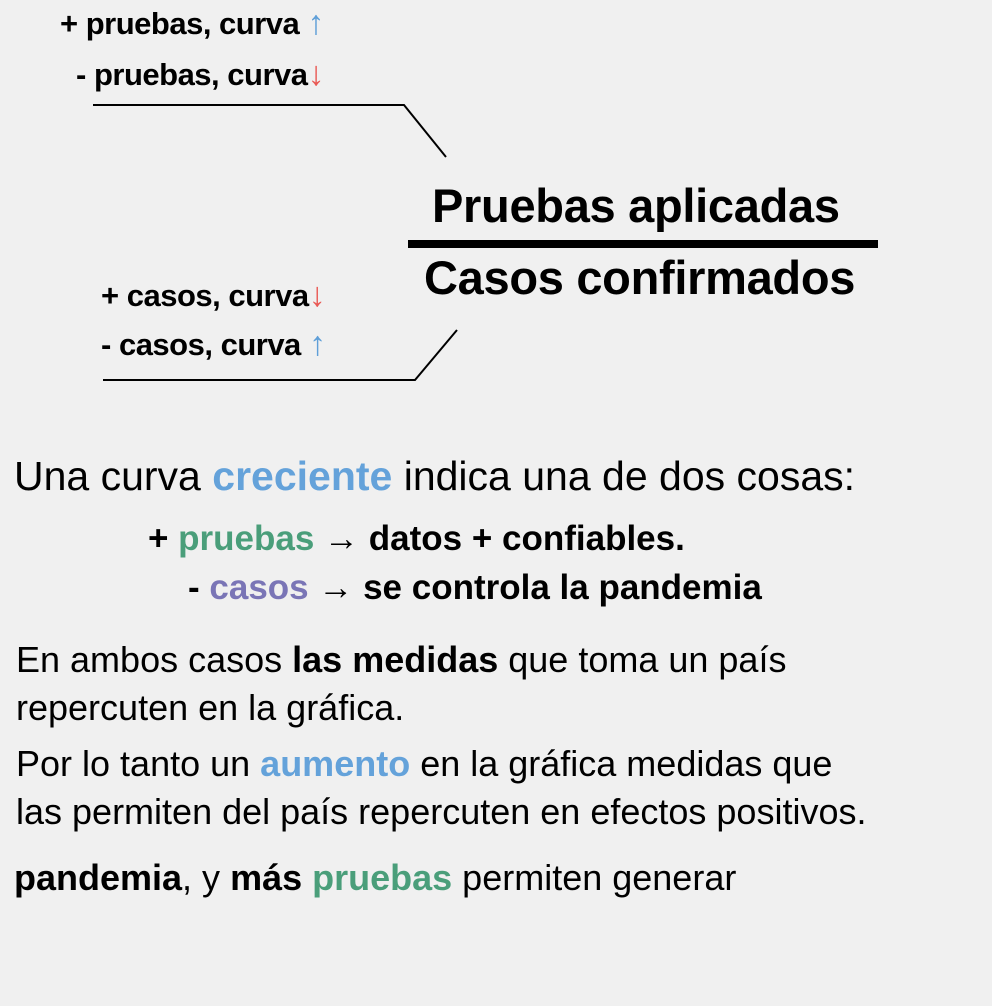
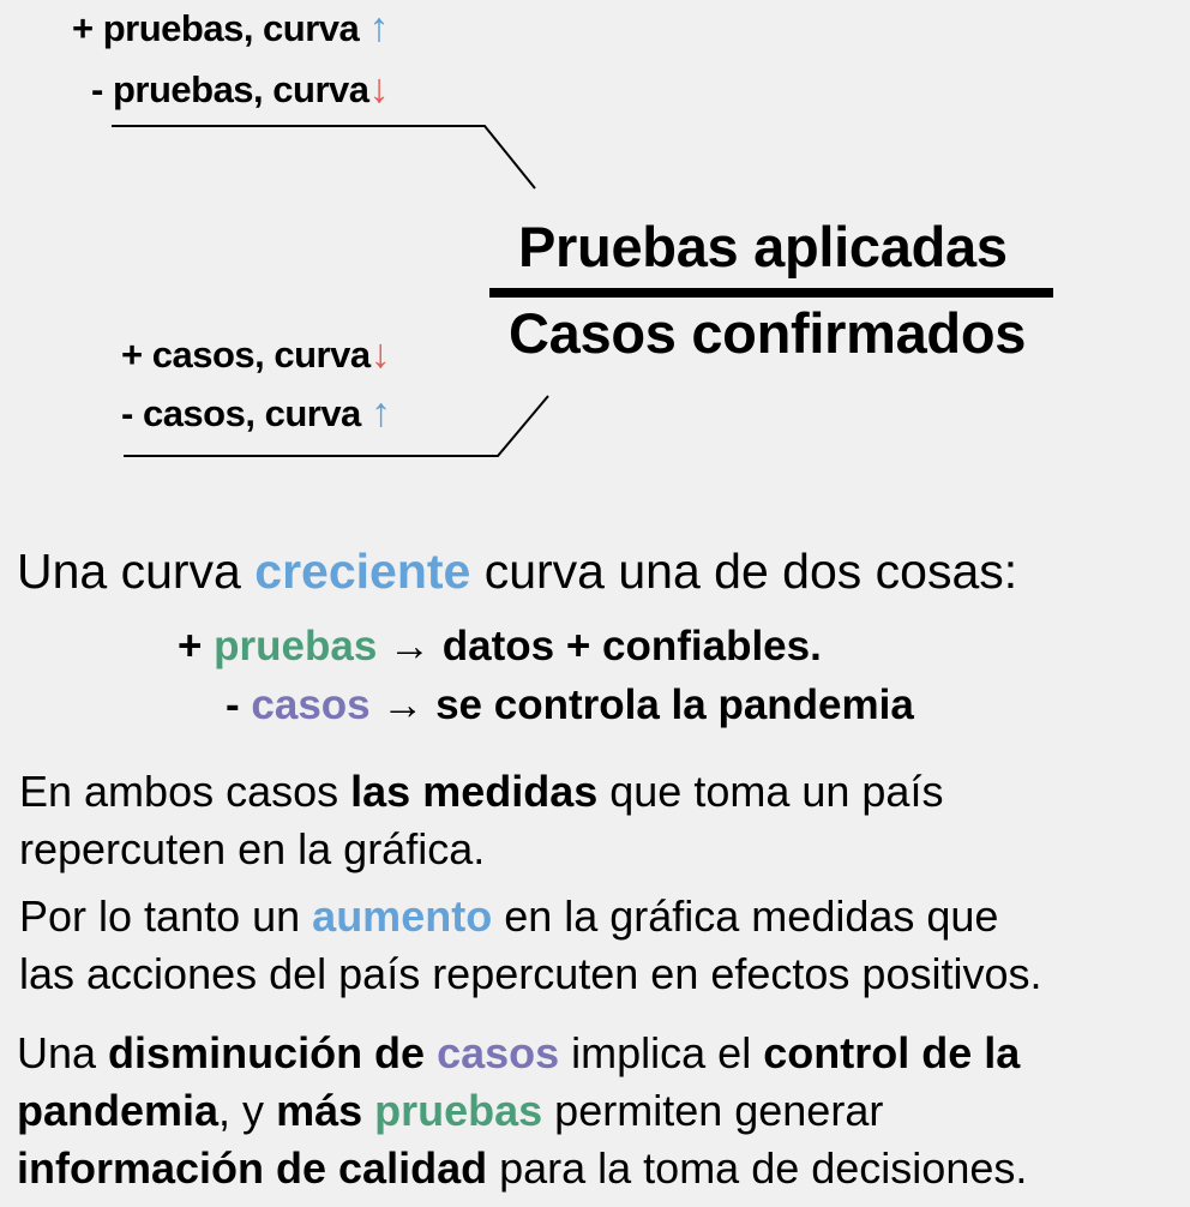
  + pruebas, curva ↑
  - pruebas, curva↓
  Pruebas aplicadas
  Casos confirmados
  + casos, curva↓
  - casos, curva ↑
- Una curva creciente indica una de dos cosas:
+ Una curva creciente curva una de dos cosas:
  + pruebas → datos + confiables.
  - casos → se controla la pandemia
  En ambos casos las medidas que toma un país
  repercuten en la gráfica.
  Por lo tanto un aumento en la gráfica medidas que
- las permiten del país repercuten en efectos positivos.
+ las acciones del país repercuten en efectos positivos.
+ Una disminución de casos implica el control de la
  pandemia, y más pruebas permiten generar
+ información de calidad para la toma de decisiones.
